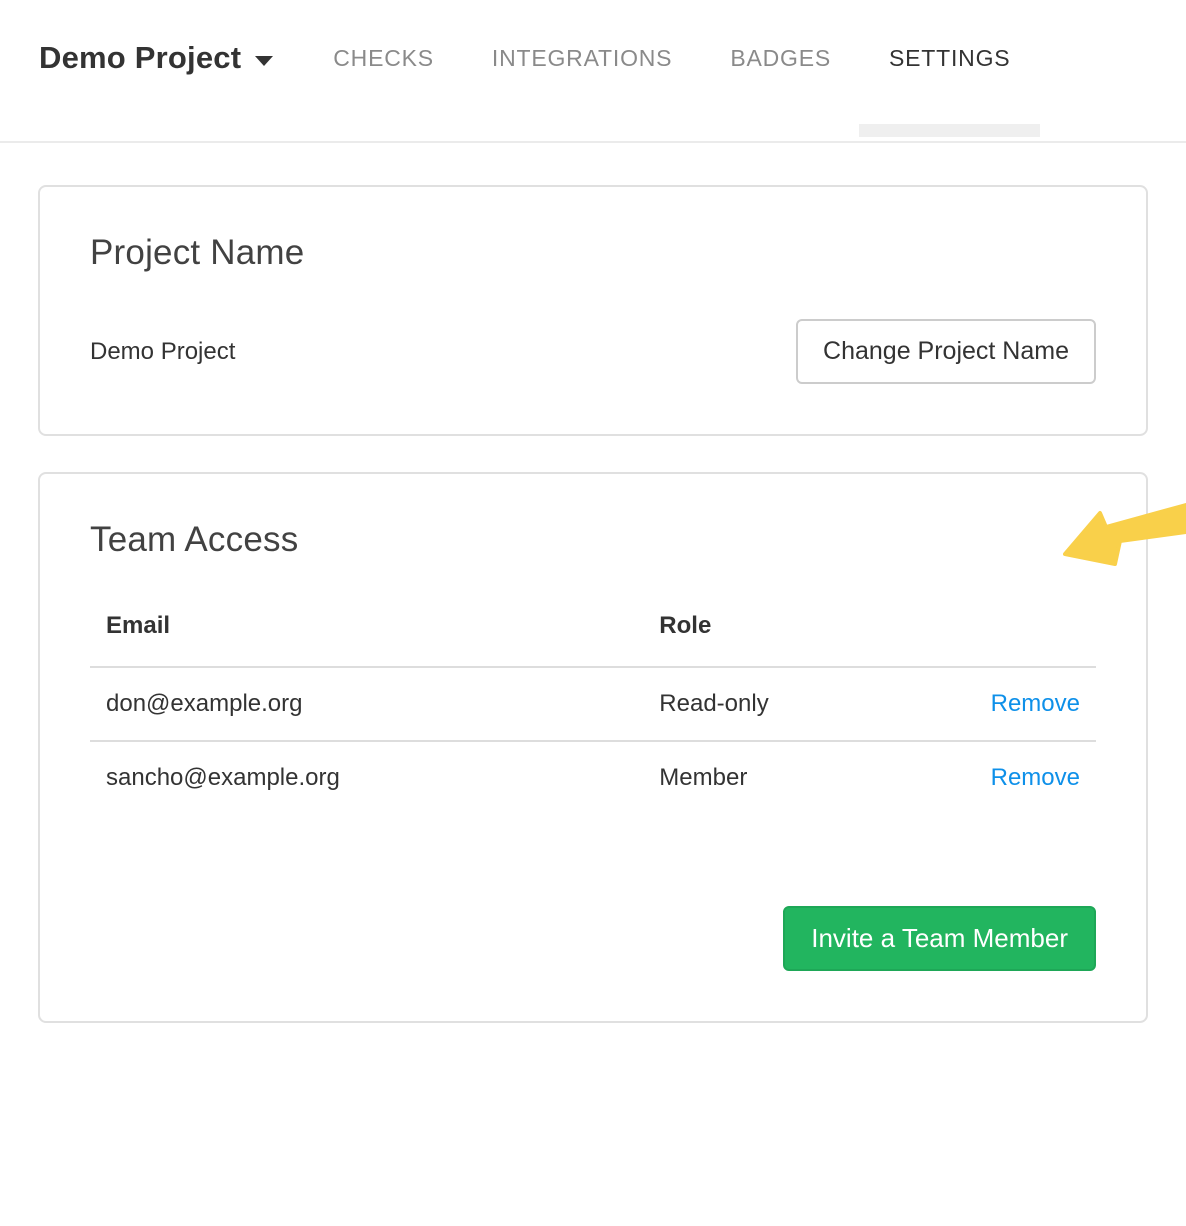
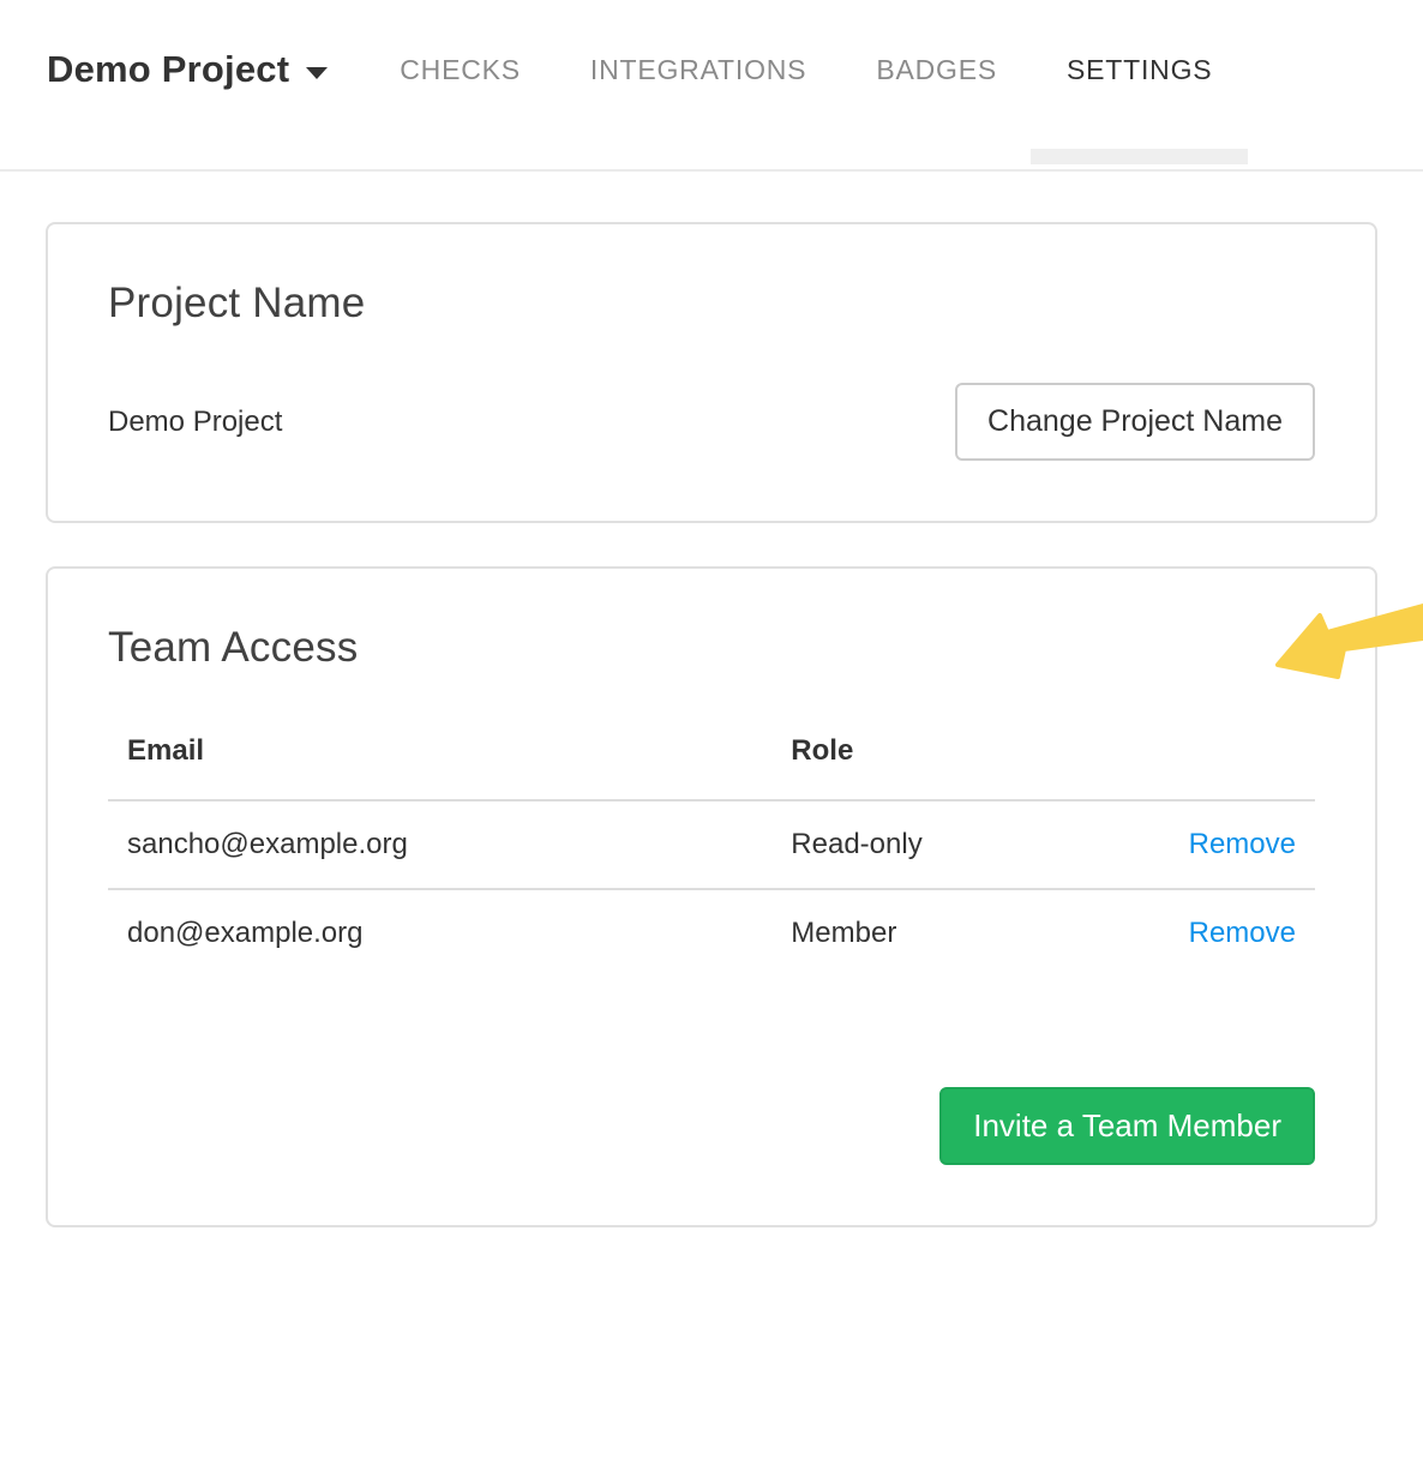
  Demo Project
  CHECKS
  INTEGRATIONS
  BADGES
  SETTINGS
  Project Name
  Demo Project
  Change Project Name
  Team Access
  Email	Role
- don@example.org	Read-only	Remove
+ sancho@example.org	Read-only	Remove
- sancho@example.org	Member	Remove
+ don@example.org	Member	Remove
  Invite a Team Member
